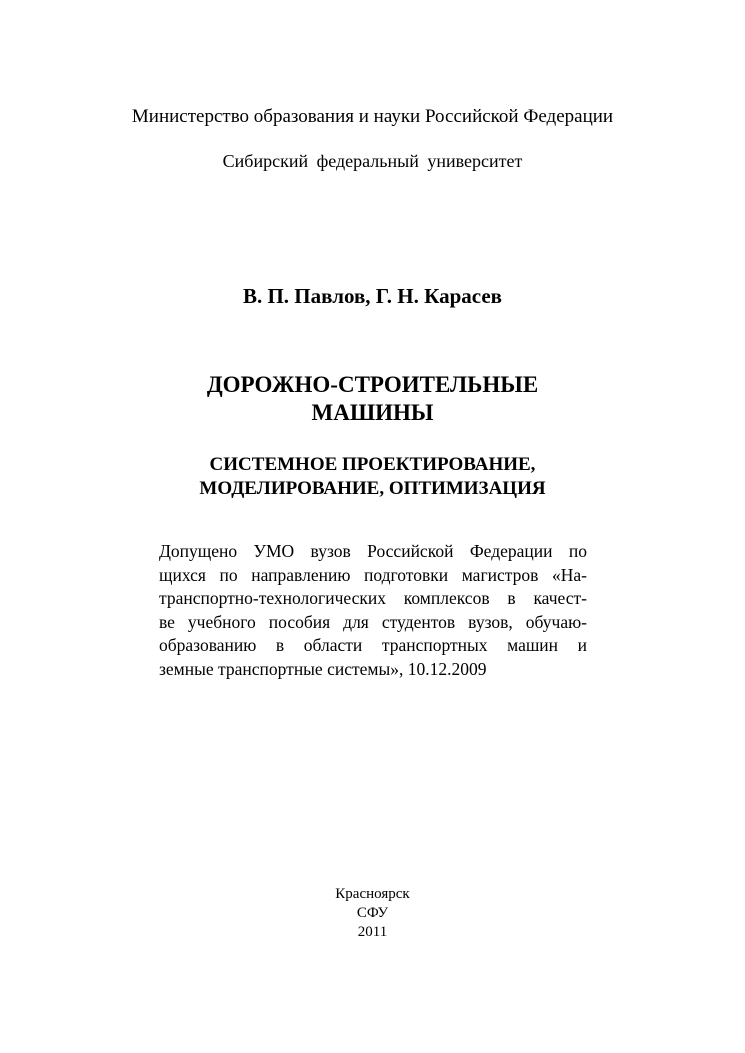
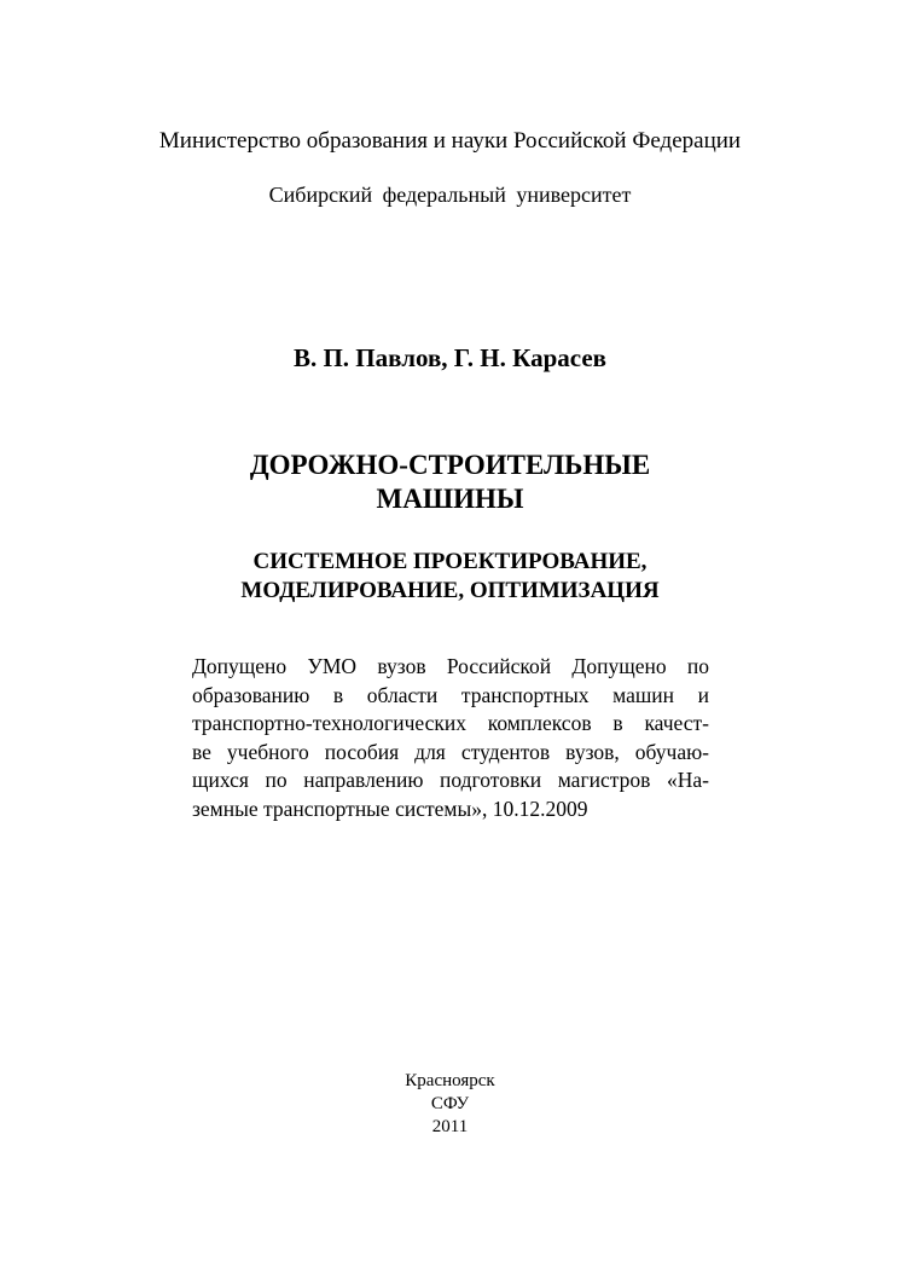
  Министерство образования и науки Российской Федерации
  Сибирский федеральный университет
  В. П. Павлов, Г. Н. Карасев
  ДОРОЖНО-СТРОИТЕЛЬНЫЕ
  МАШИНЫ
  СИСТЕМНОЕ ПРОЕКТИРОВАНИЕ,
  МОДЕЛИРОВАНИЕ, ОПТИМИЗАЦИЯ
- Допущено УМО вузов Российской Федерации по
+ Допущено УМО вузов Российской Допущено по
- щихся по направлению подготовки магистров «На-
+ образованию в области транспортных машин и
  транспортно-технологических комплексов в качест-
  ве учебного пособия для студентов вузов, обучаю-
- образованию в области транспортных машин и
+ щихся по направлению подготовки магистров «На-
  земные транспортные системы», 10.12.2009
  Красноярск
  СФУ
  2011
